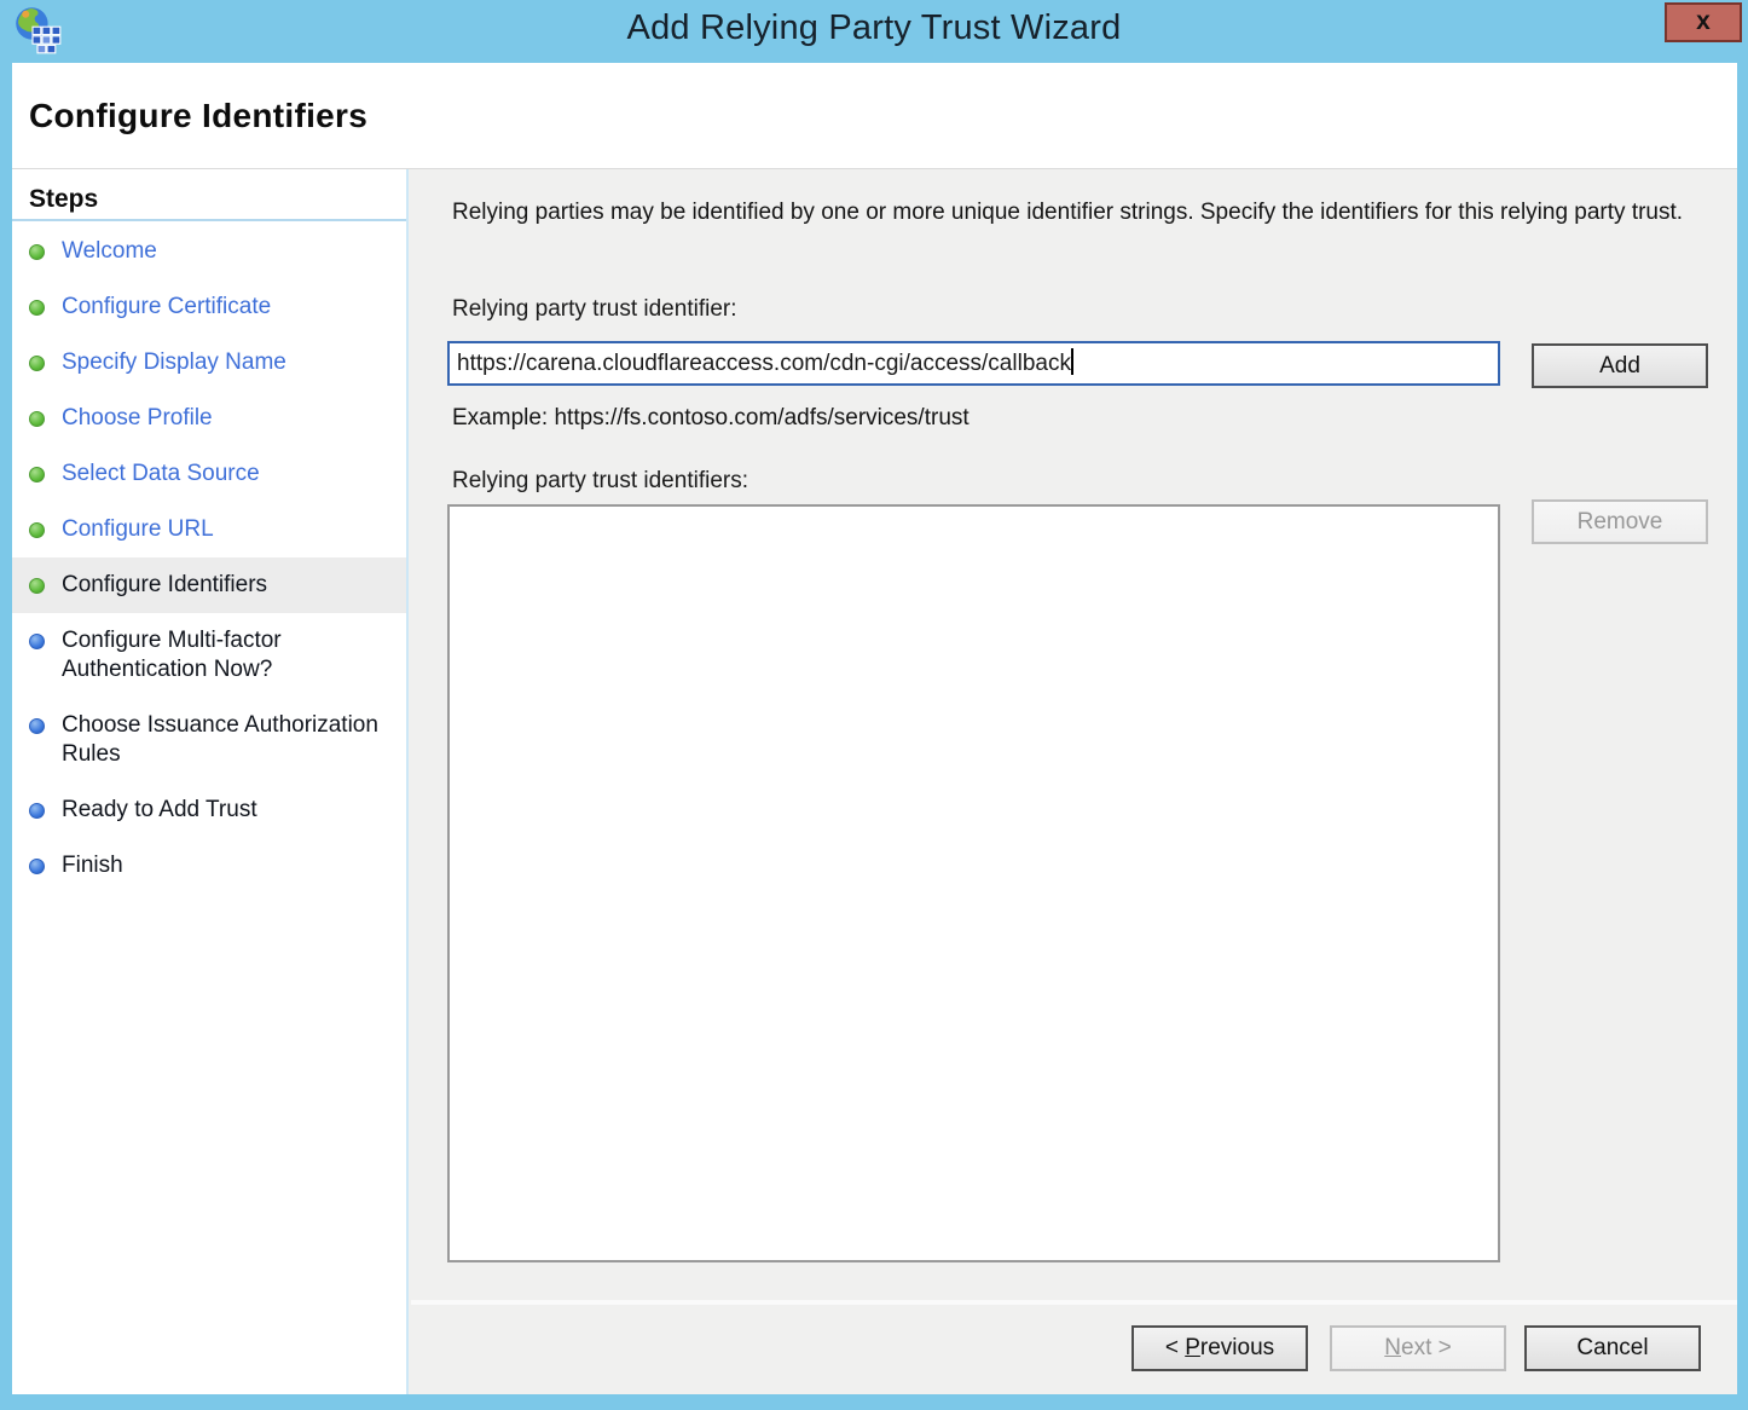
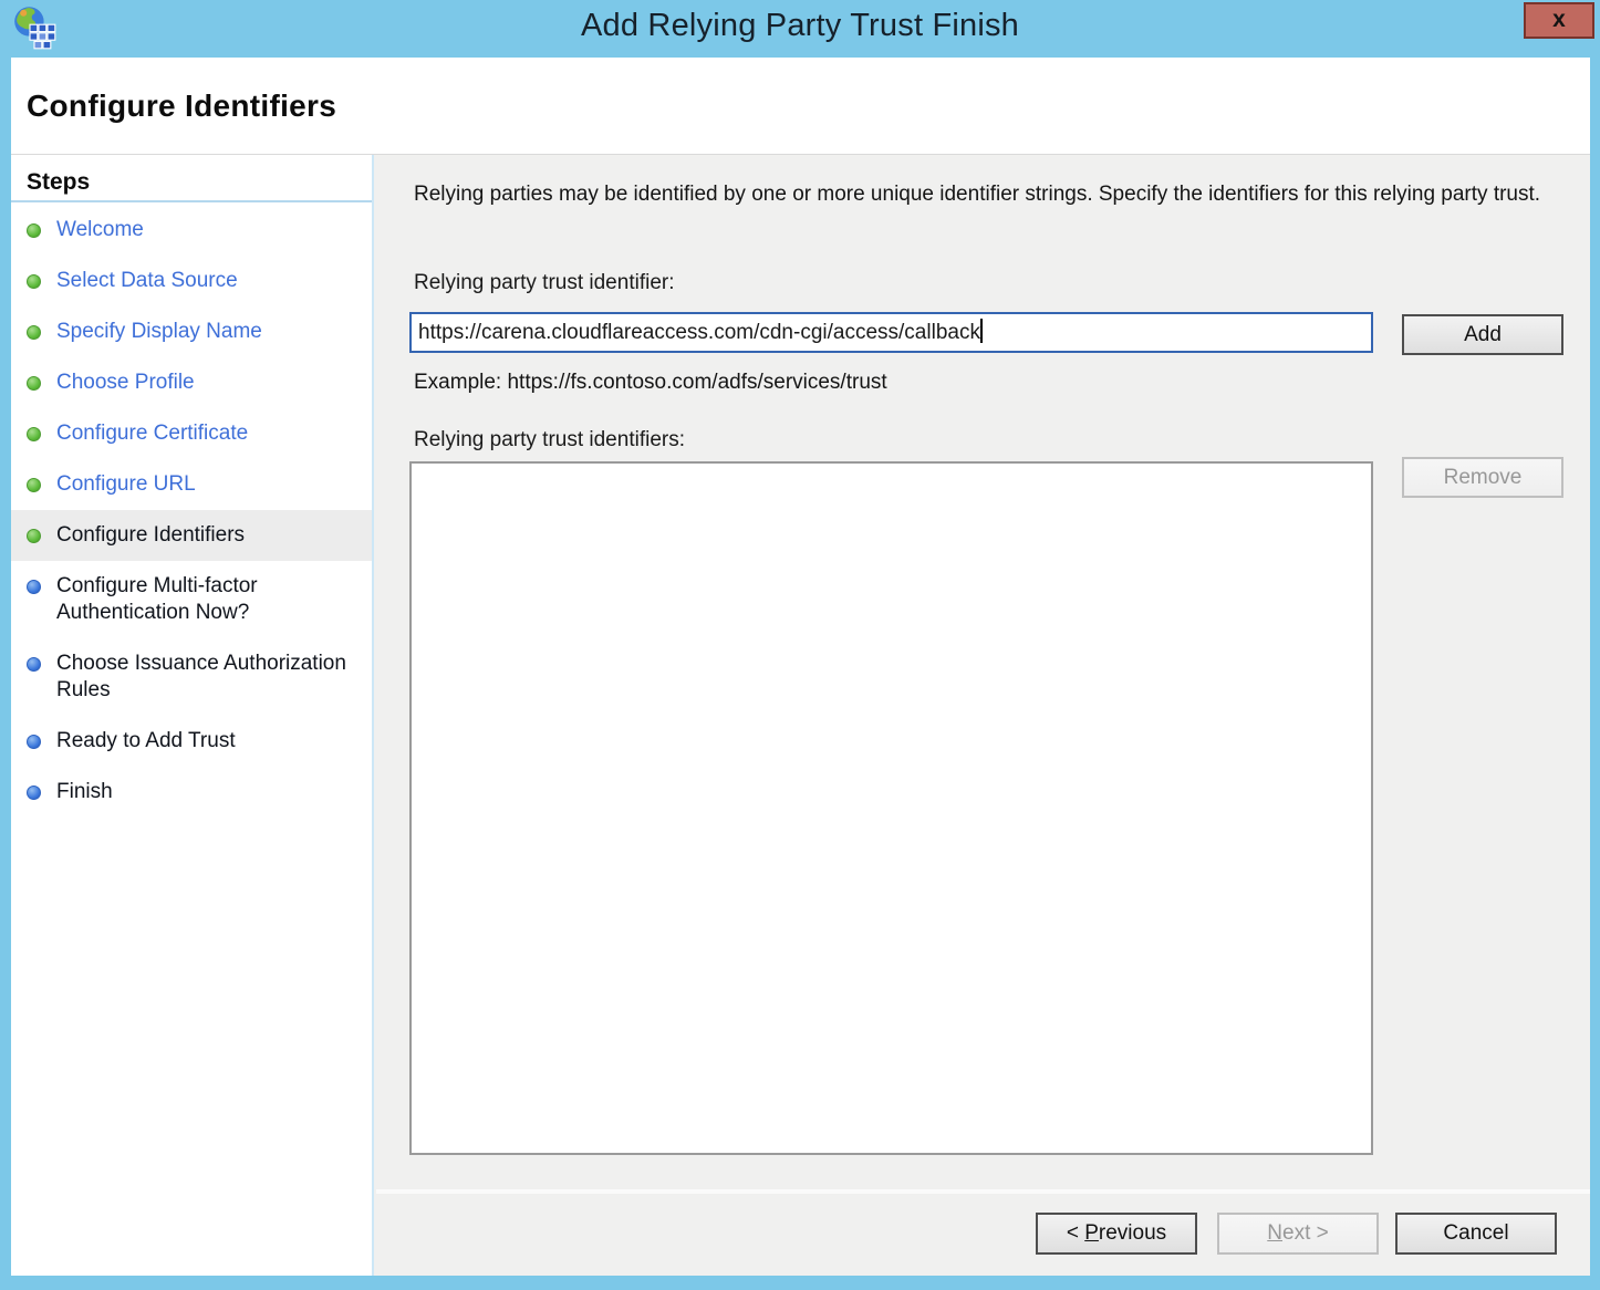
- Add Relying Party Trust Wizard
+ Add Relying Party Trust Finish
  x
  Configure Identifiers
  Steps
  Welcome
- Configure Certificate
+ Select Data Source
  Specify Display Name
  Choose Profile
- Select Data Source
+ Configure Certificate
  Configure URL
  Configure Identifiers
  Configure Multi-factor Authentication Now?
  Choose Issuance Authorization Rules
  Ready to Add Trust
  Finish
  Relying parties may be identified by one or more unique identifier strings. Specify the identifiers for this relying party trust.
  Relying party trust identifier:
  https://carena.cloudflareaccess.com/cdn-cgi/access/callback
  Add
  Example: https://fs.contoso.com/adfs/services/trust
  Relying party trust identifiers:
  Remove
  < Previous
  Next >
  Cancel
